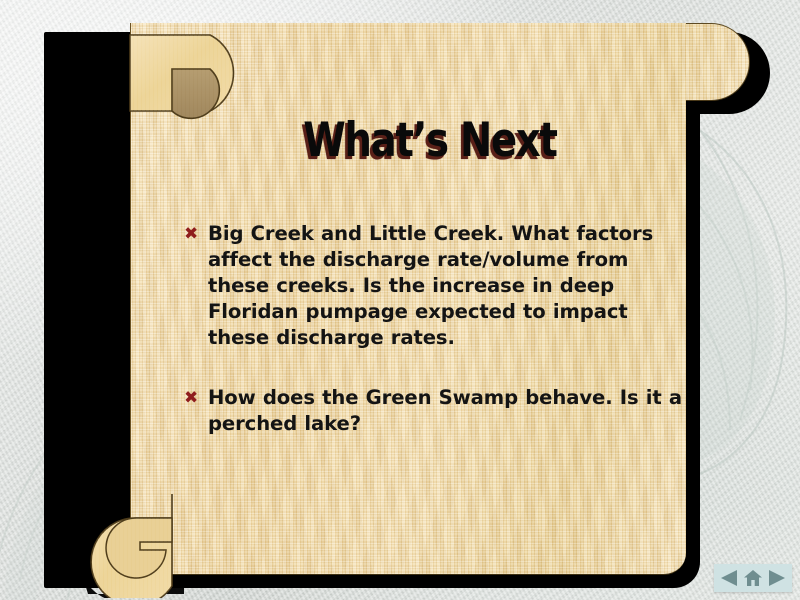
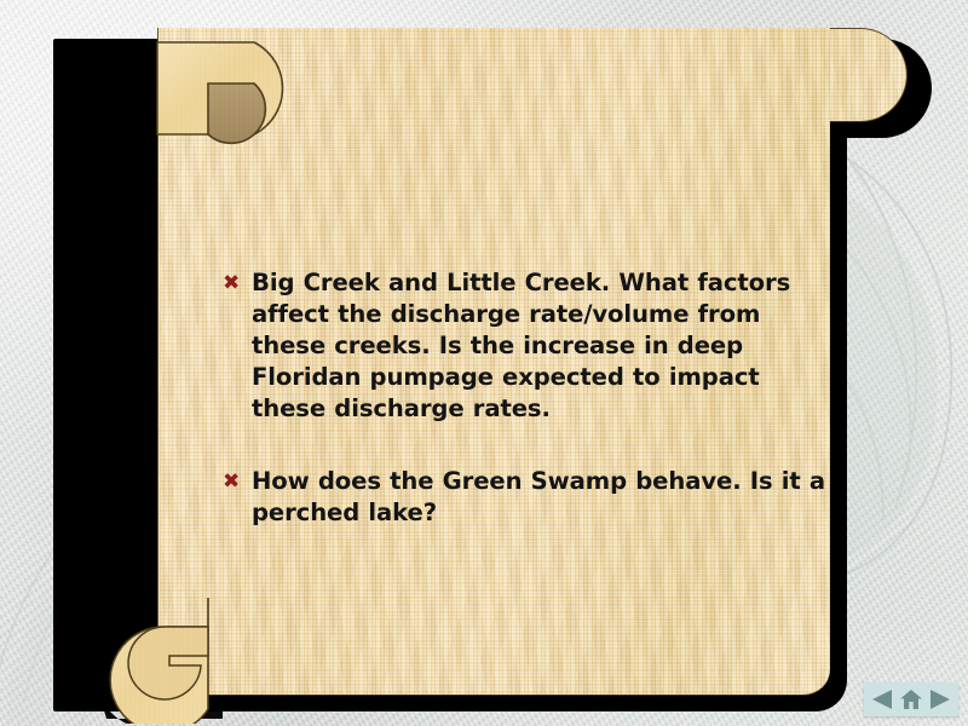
- What’s Next
  ✖
  Big Creek and Little Creek. What factors affect the discharge rate/volume from these creeks. Is the increase in deep Floridan pumpage expected to impact these discharge rates.
  ✖
  How does the Green Swamp behave. Is it a perched lake?
